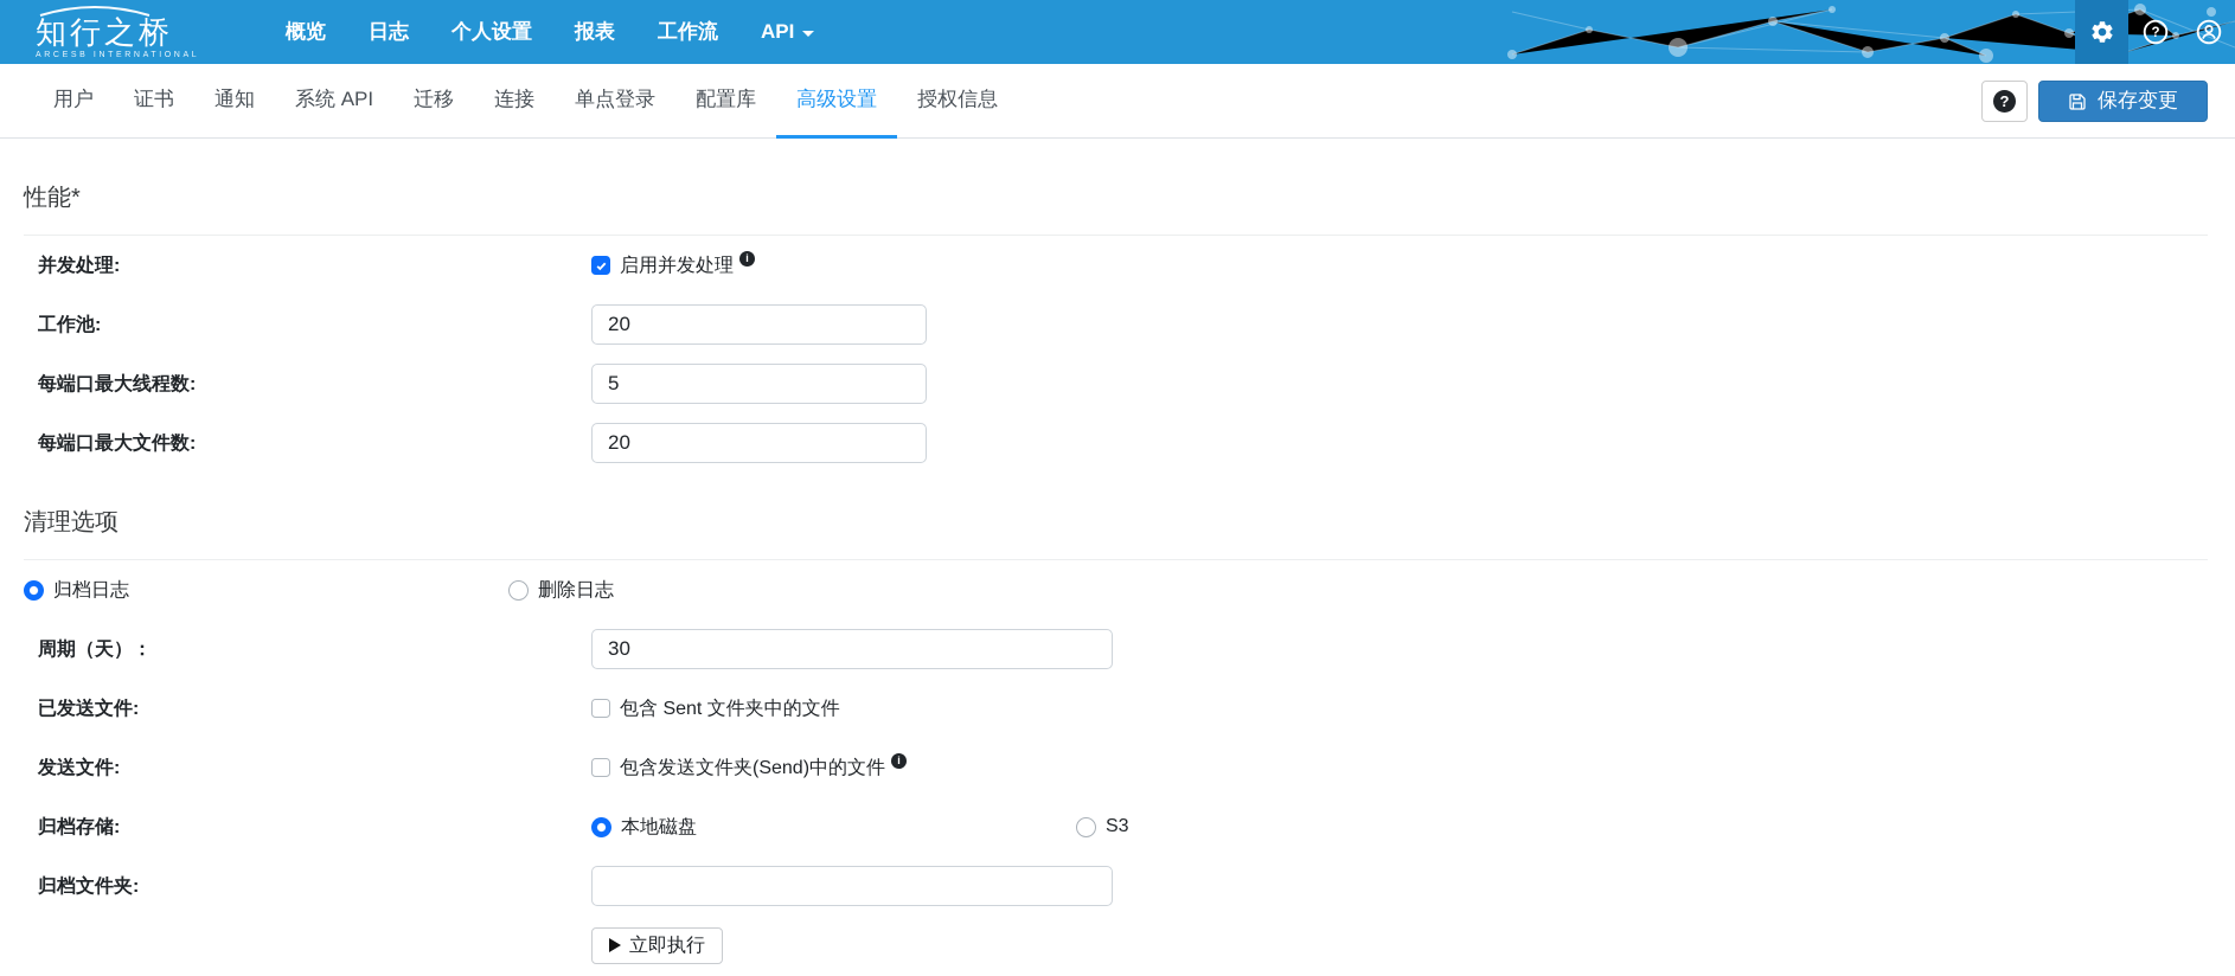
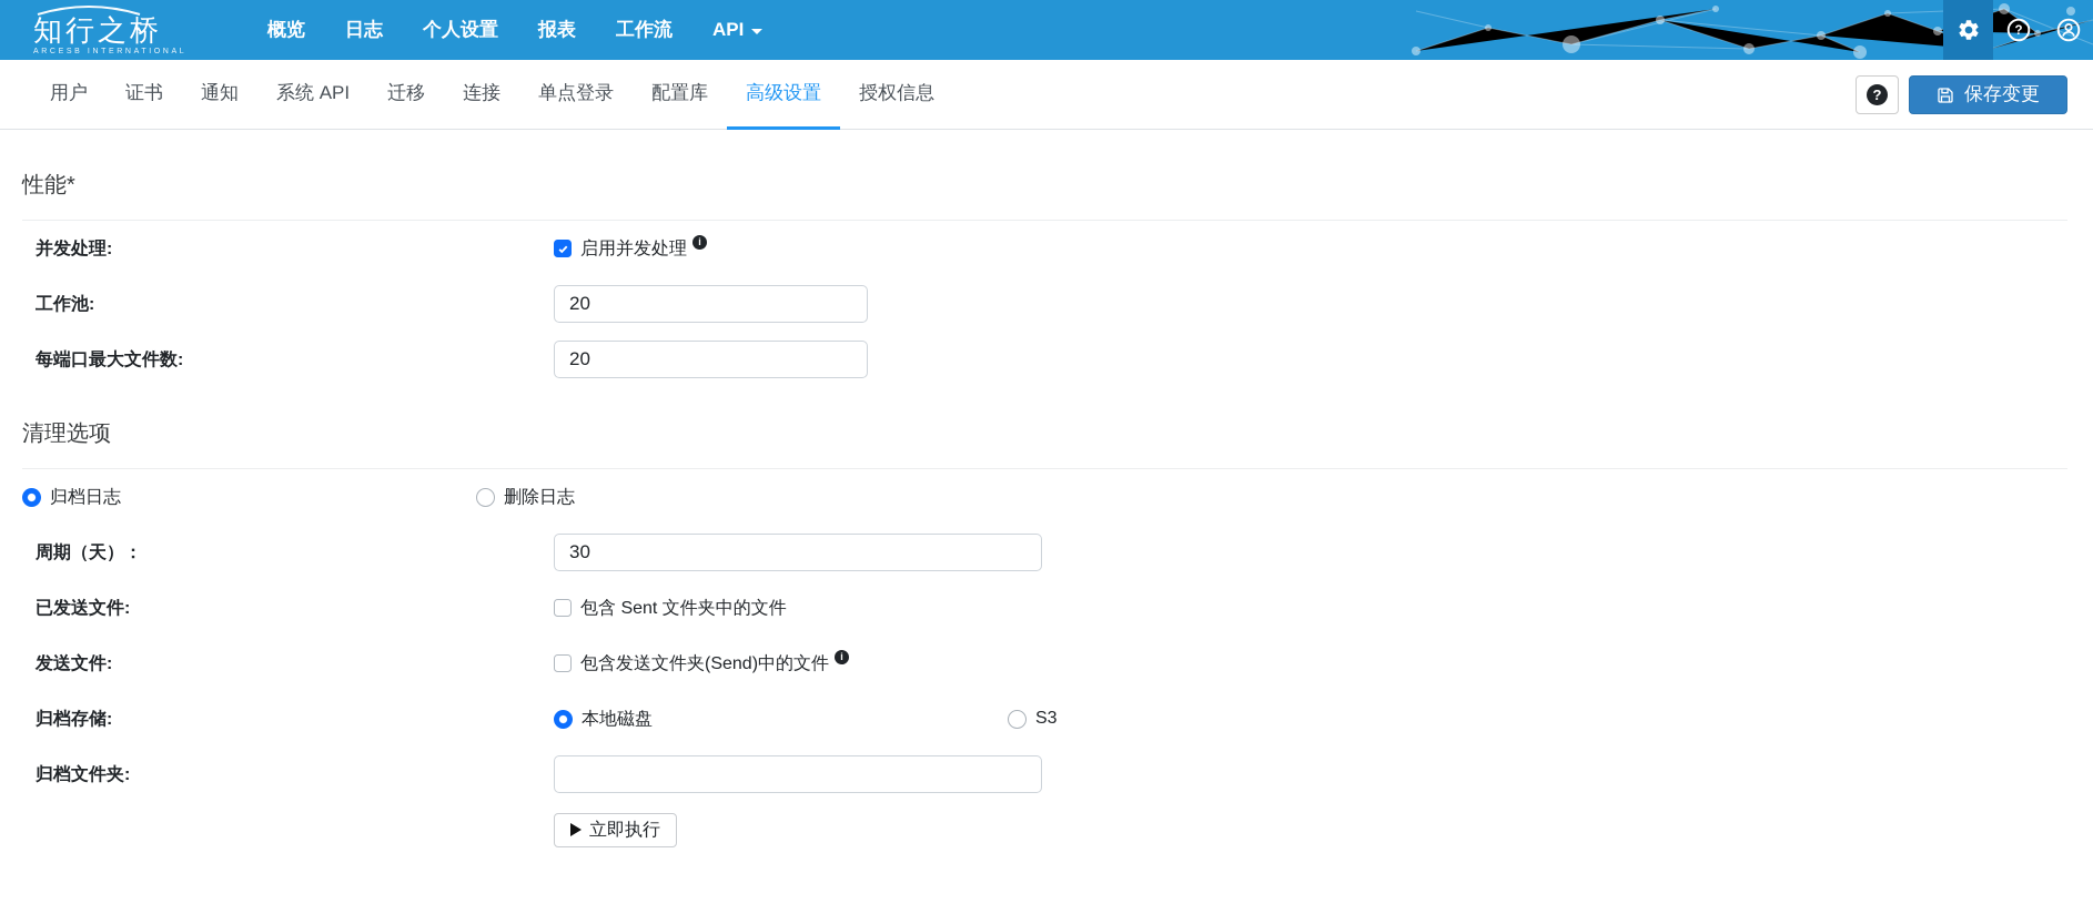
  知行之桥
  概览
  日志
  个人设置
  报表
  工作流
  API
  ?
  用户
  证书
  通知
  系统 API
  迁移
  连接
  单点登录
  配置库
  高级设置
  授权信息
  ?
  保存变更
  性能*
  并发处理:
  启用并发处理
  i
  工作池:
  20
- 每端口最大线程数:
- 5
  每端口最大文件数:
  20
  清理选项
  归档日志
  删除日志
  周期（天）：
  30
  已发送文件:
  包含 Sent 文件夹中的文件
  发送文件:
  包含发送文件夹(Send)中的文件
  i
  归档存储:
  本地磁盘
  S3
  归档文件夹:
  立即执行
